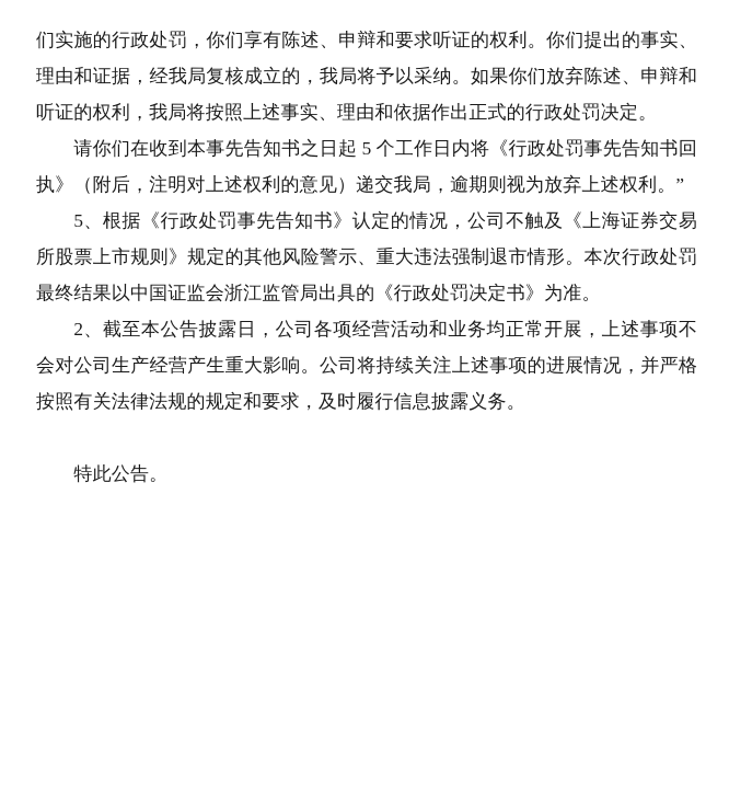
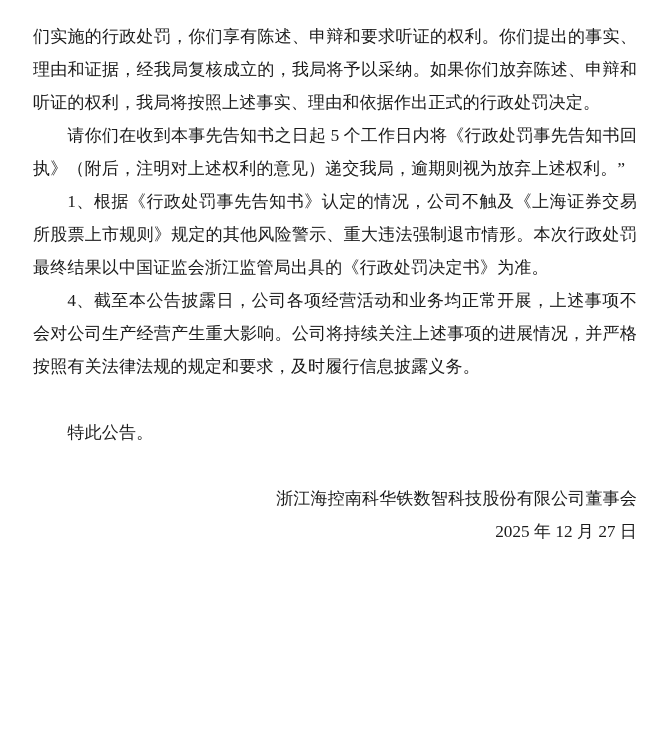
  们实施的行政处罚，你们享有陈述、申辩和要求听证的权利。你们提出的事实、理由和证据，经我局复核成立的，我局将予以采纳。如果你们放弃陈述、申辩和听证的权利，我局将按照上述事实、理由和依据作出正式的行政处罚决定。
  请你们在收到本事先告知书之日起 5 个工作日内将《行政处罚事先告知书回执》（附后，注明对上述权利的意见）递交我局，逾期则视为放弃上述权利。”
- 5、根据《行政处罚事先告知书》认定的情况，公司不触及《上海证券交易所股票上市规则》规定的其他风险警示、重大违法强制退市情形。本次行政处罚最终结果以中国证监会浙江监管局出具的《行政处罚决定书》为准。
+ 1、根据《行政处罚事先告知书》认定的情况，公司不触及《上海证券交易所股票上市规则》规定的其他风险警示、重大违法强制退市情形。本次行政处罚最终结果以中国证监会浙江监管局出具的《行政处罚决定书》为准。
- 2、截至本公告披露日，公司各项经营活动和业务均正常开展，上述事项不会对公司生产经营产生重大影响。公司将持续关注上述事项的进展情况，并严格按照有关法律法规的规定和要求，及时履行信息披露义务。
+ 4、截至本公告披露日，公司各项经营活动和业务均正常开展，上述事项不会对公司生产经营产生重大影响。公司将持续关注上述事项的进展情况，并严格按照有关法律法规的规定和要求，及时履行信息披露义务。
  特此公告。
+ 浙江海控南科华铁数智科技股份有限公司董事会
+ 2025 年 12 月 27 日
